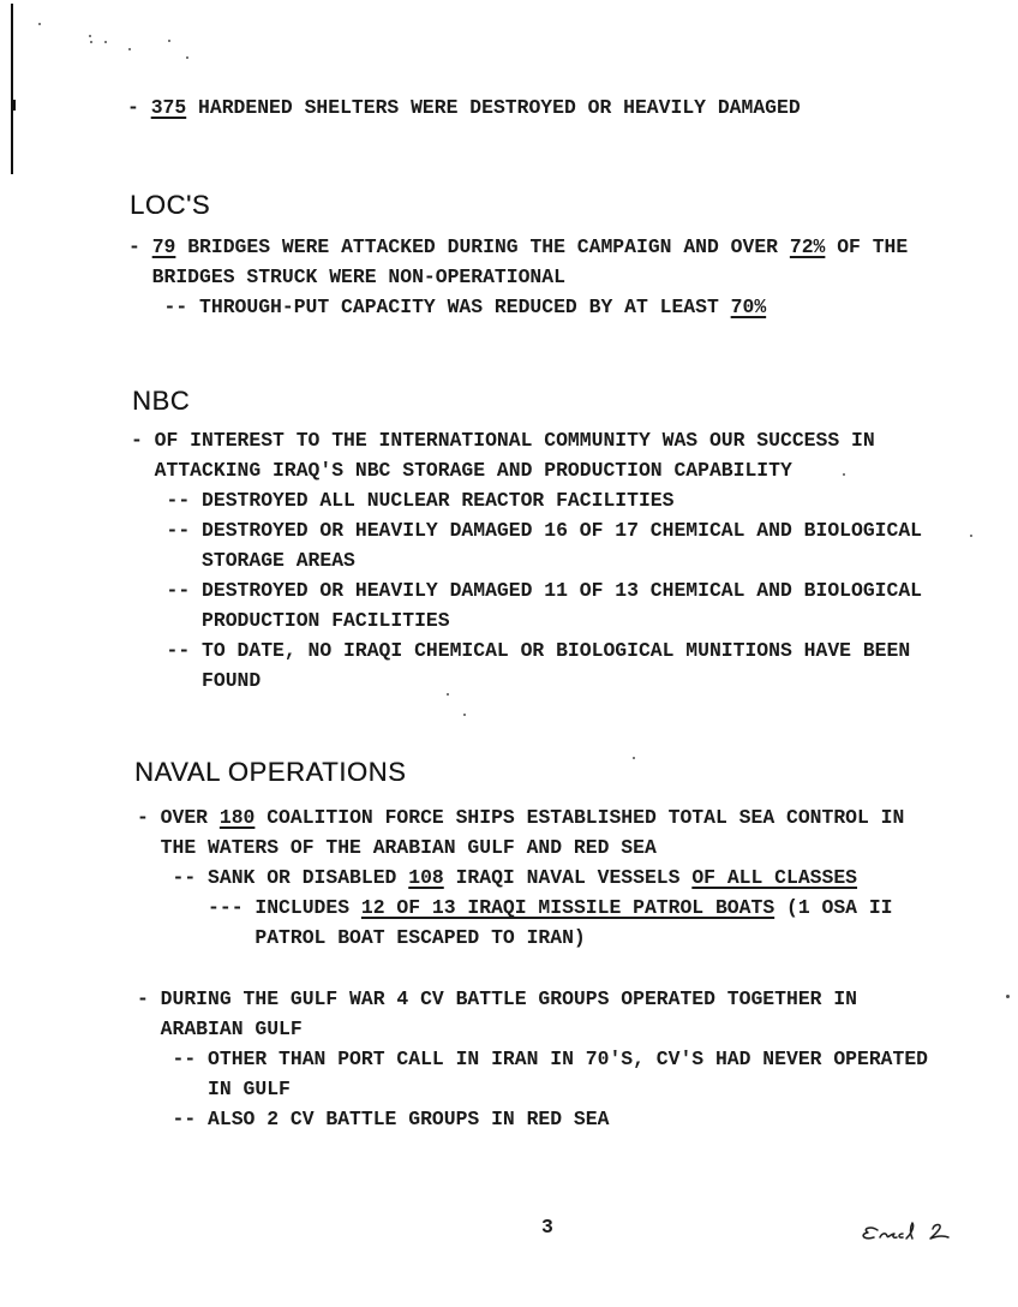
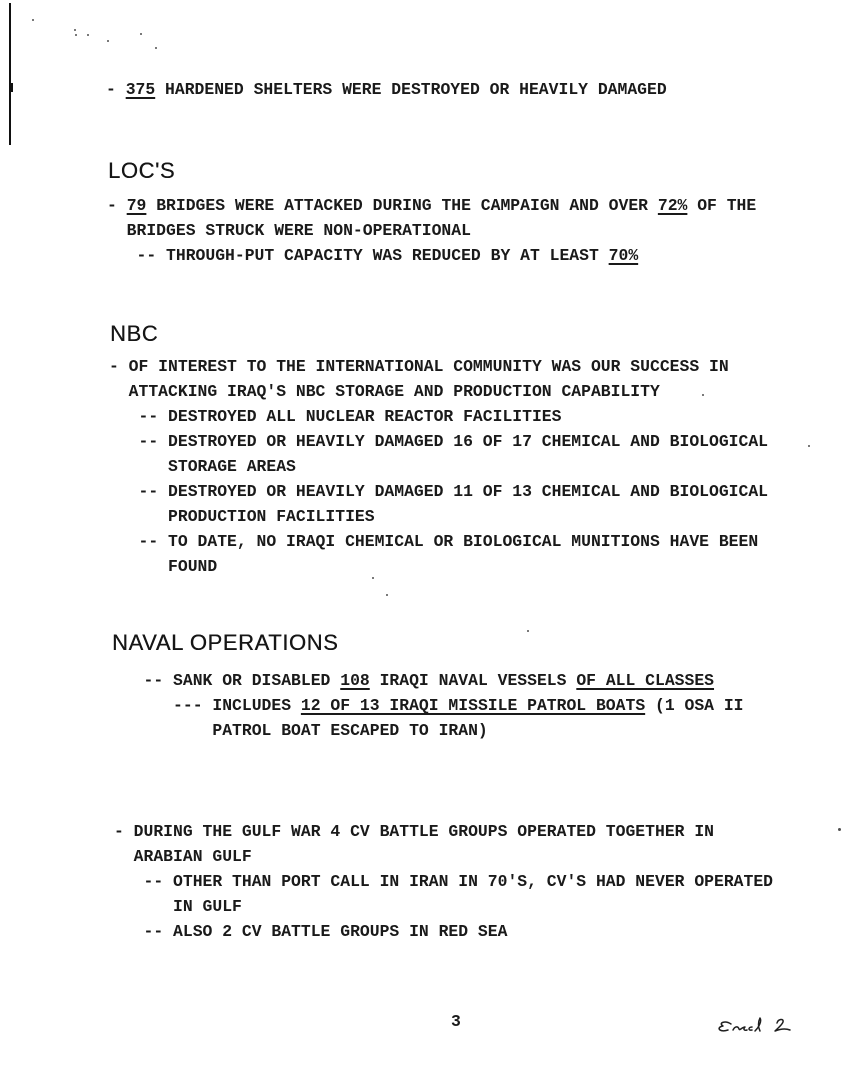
  - 375 HARDENED SHELTERS WERE DESTROYED OR HEAVILY DAMAGED
  LOC'S
  - 79 BRIDGES WERE ATTACKED DURING THE CAMPAIGN AND OVER 72% OF THE
  BRIDGES STRUCK WERE NON-OPERATIONAL
  -- THROUGH-PUT CAPACITY WAS REDUCED BY AT LEAST 70%
  NBC
  - OF INTEREST TO THE INTERNATIONAL COMMUNITY WAS OUR SUCCESS IN
  ATTACKING IRAQ'S NBC STORAGE AND PRODUCTION CAPABILITY
  -- DESTROYED ALL NUCLEAR REACTOR FACILITIES
  -- DESTROYED OR HEAVILY DAMAGED 16 OF 17 CHEMICAL AND BIOLOGICAL
  STORAGE AREAS
  -- DESTROYED OR HEAVILY DAMAGED 11 OF 13 CHEMICAL AND BIOLOGICAL
  PRODUCTION FACILITIES
  -- TO DATE, NO IRAQI CHEMICAL OR BIOLOGICAL MUNITIONS HAVE BEEN
  FOUND
  NAVAL OPERATIONS
- - OVER 180 COALITION FORCE SHIPS ESTABLISHED TOTAL SEA CONTROL IN
- THE WATERS OF THE ARABIAN GULF AND RED SEA
  -- SANK OR DISABLED 108 IRAQI NAVAL VESSELS OF ALL CLASSES
  --- INCLUDES 12 OF 13 IRAQI MISSILE PATROL BOATS (1 OSA II
  PATROL BOAT ESCAPED TO IRAN)
  - DURING THE GULF WAR 4 CV BATTLE GROUPS OPERATED TOGETHER IN
  ARABIAN GULF
  -- OTHER THAN PORT CALL IN IRAN IN 70'S, CV'S HAD NEVER OPERATED
  IN GULF
  -- ALSO 2 CV BATTLE GROUPS IN RED SEA
  3
